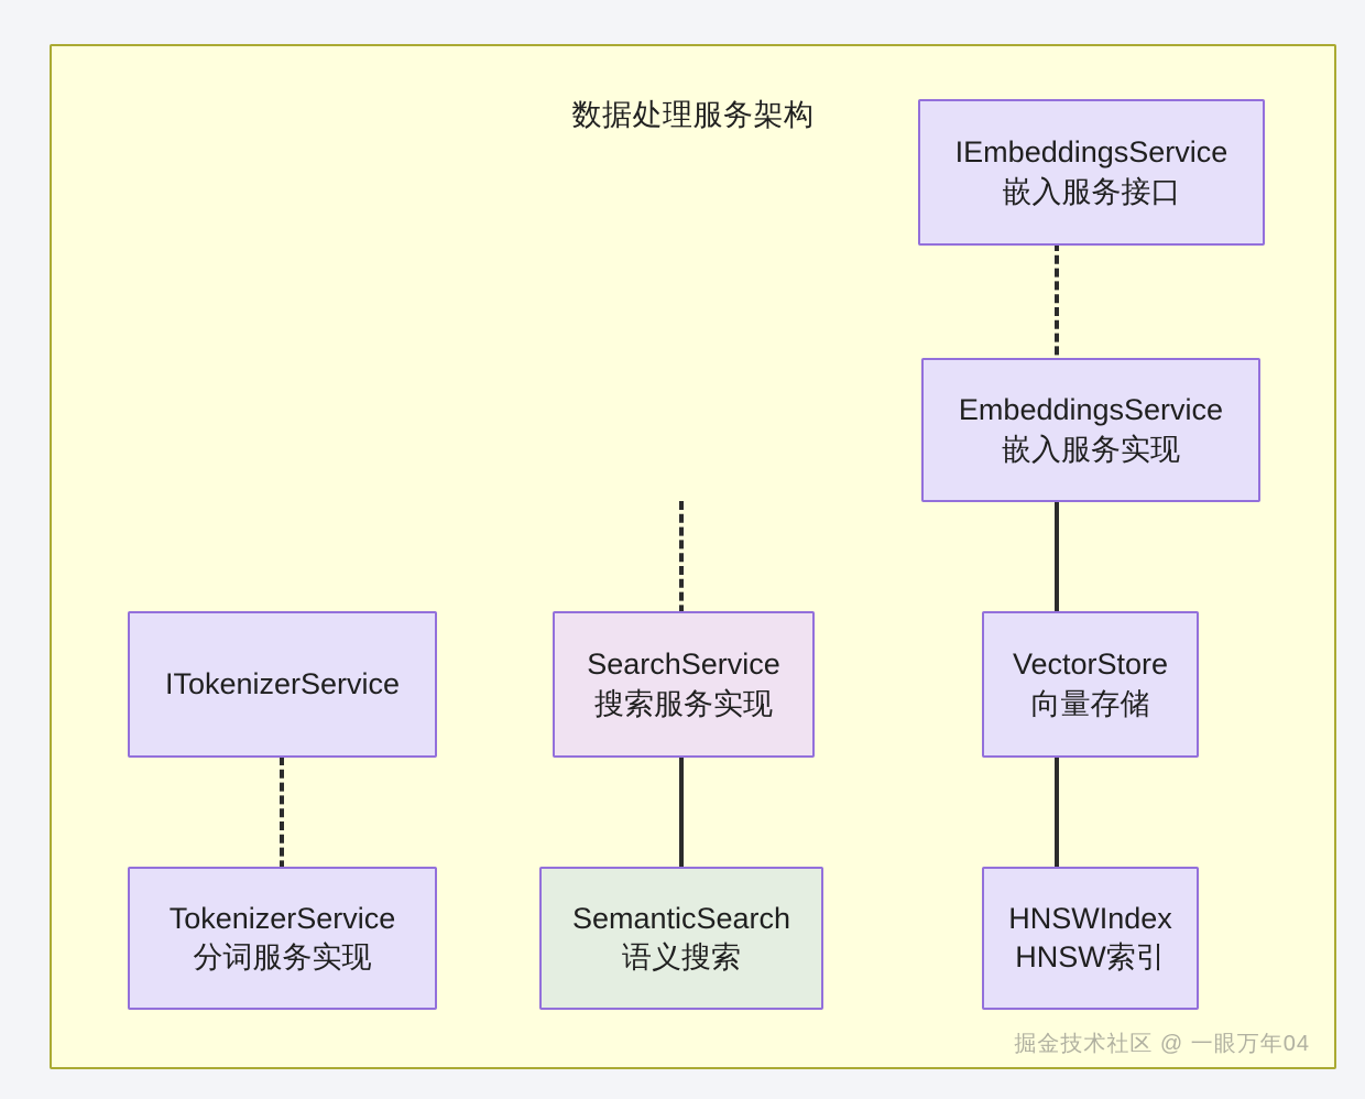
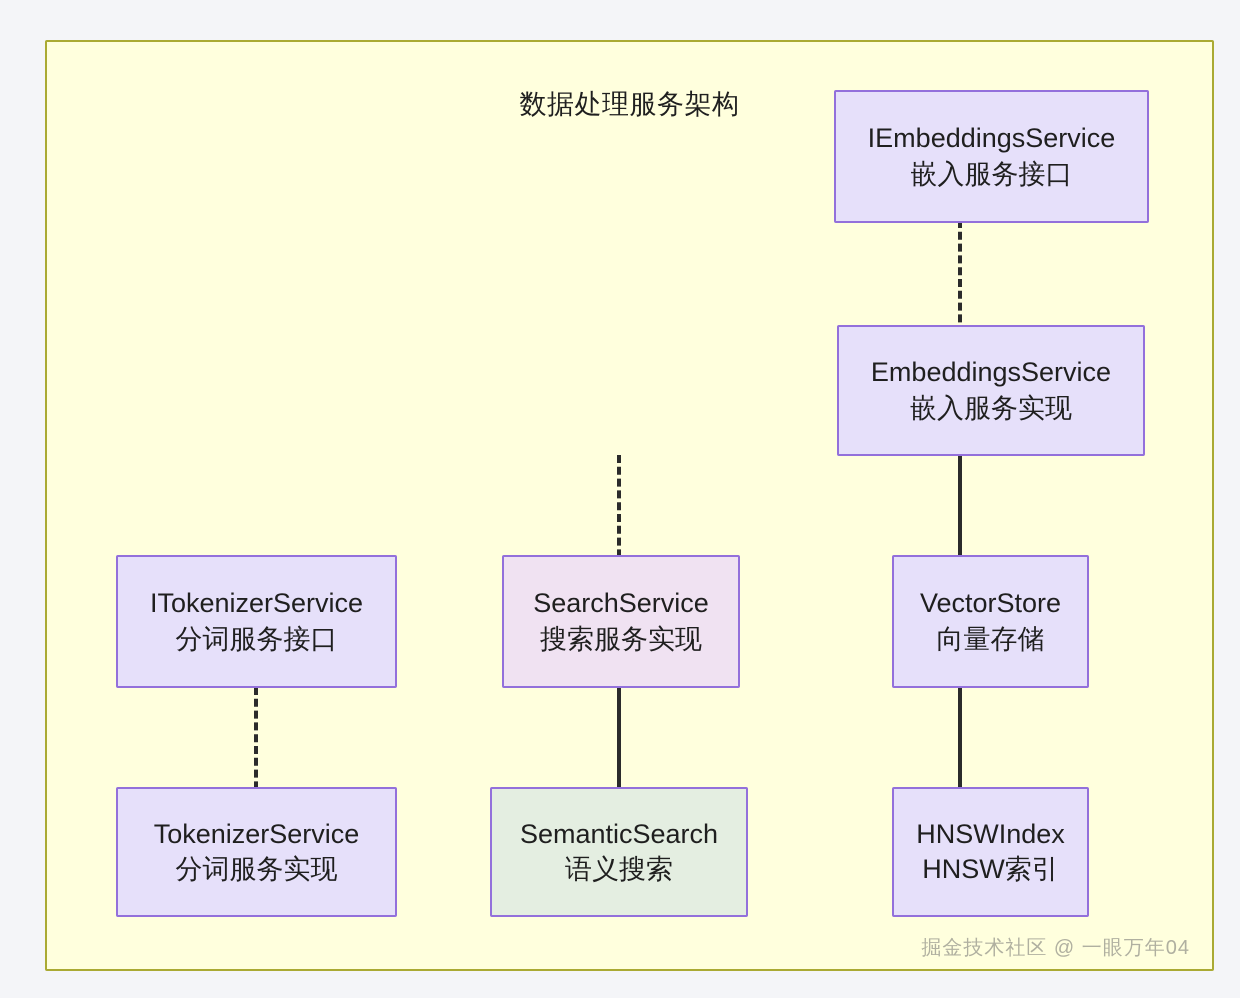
  数据处理服务架构
  IEmbeddingsService
  嵌入服务接口
  EmbeddingsService
  嵌入服务实现
  ITokenizerService
+ 分词服务接口
  SearchService
  搜索服务实现
  VectorStore
  向量存储
  TokenizerService
  分词服务实现
  SemanticSearch
  语义搜索
  HNSWIndex
  HNSW索引
  掘金技术社区 @ 一眼万年04
